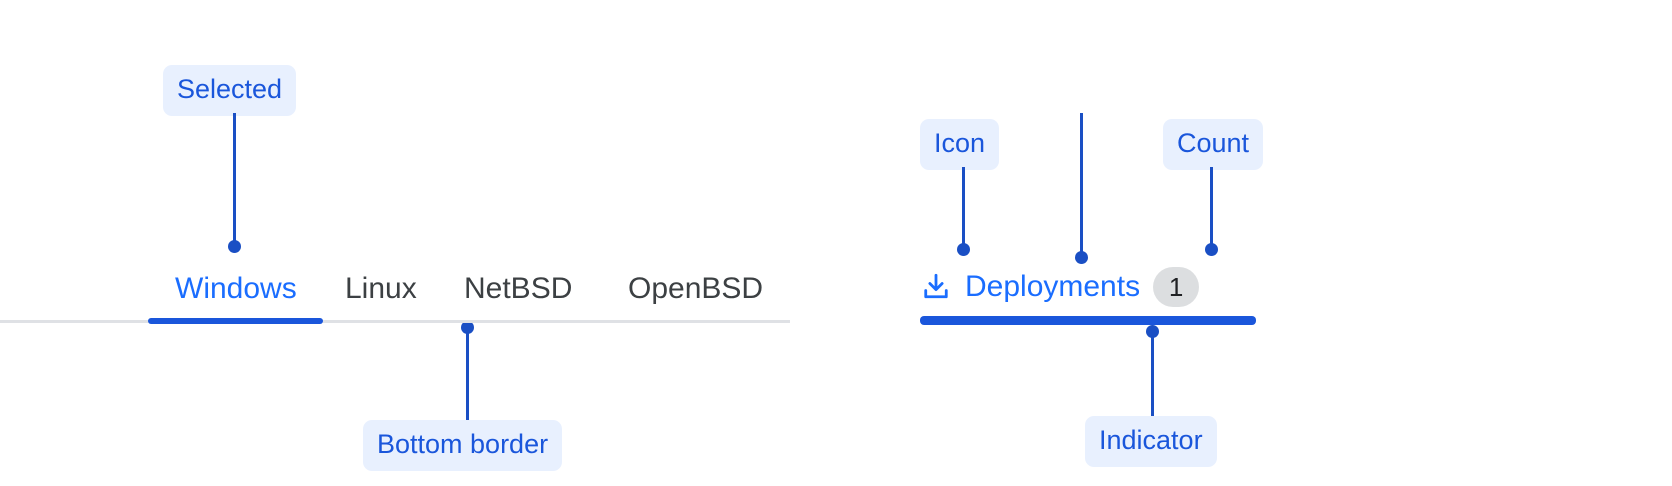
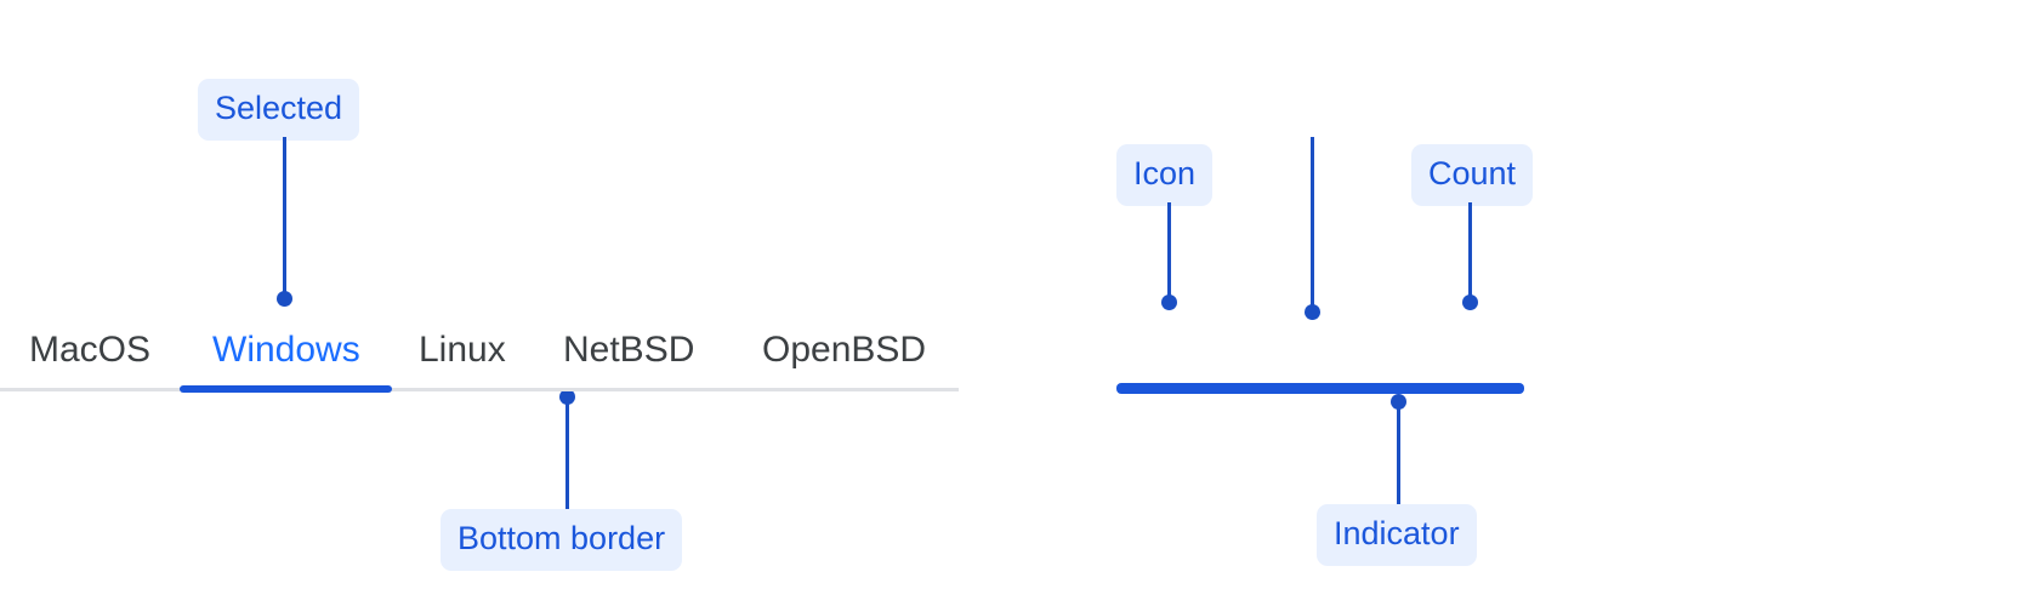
  Selected
  Bottom border
+ MacOS
  Windows
  Linux
  NetBSD
  OpenBSD
  Icon
  Count
  Indicator
- Deployments
- 1
